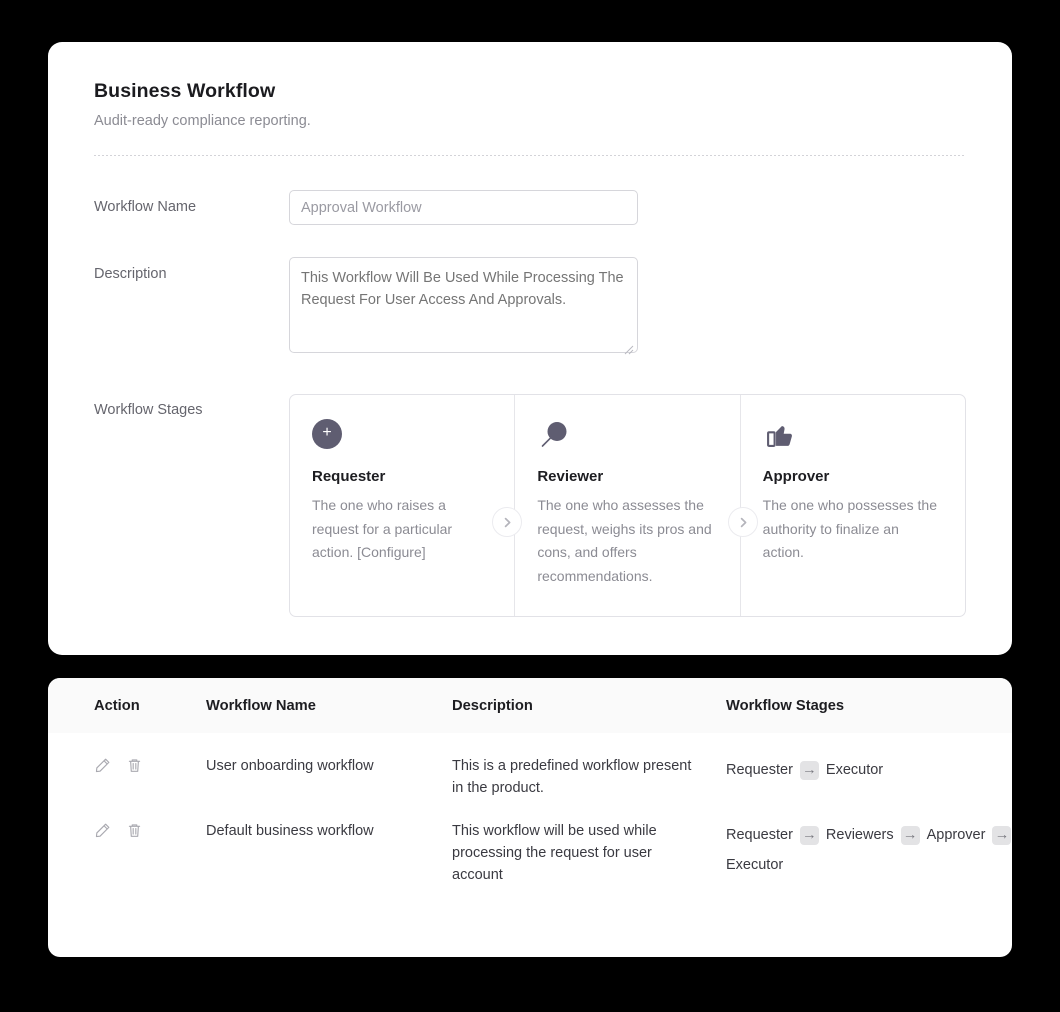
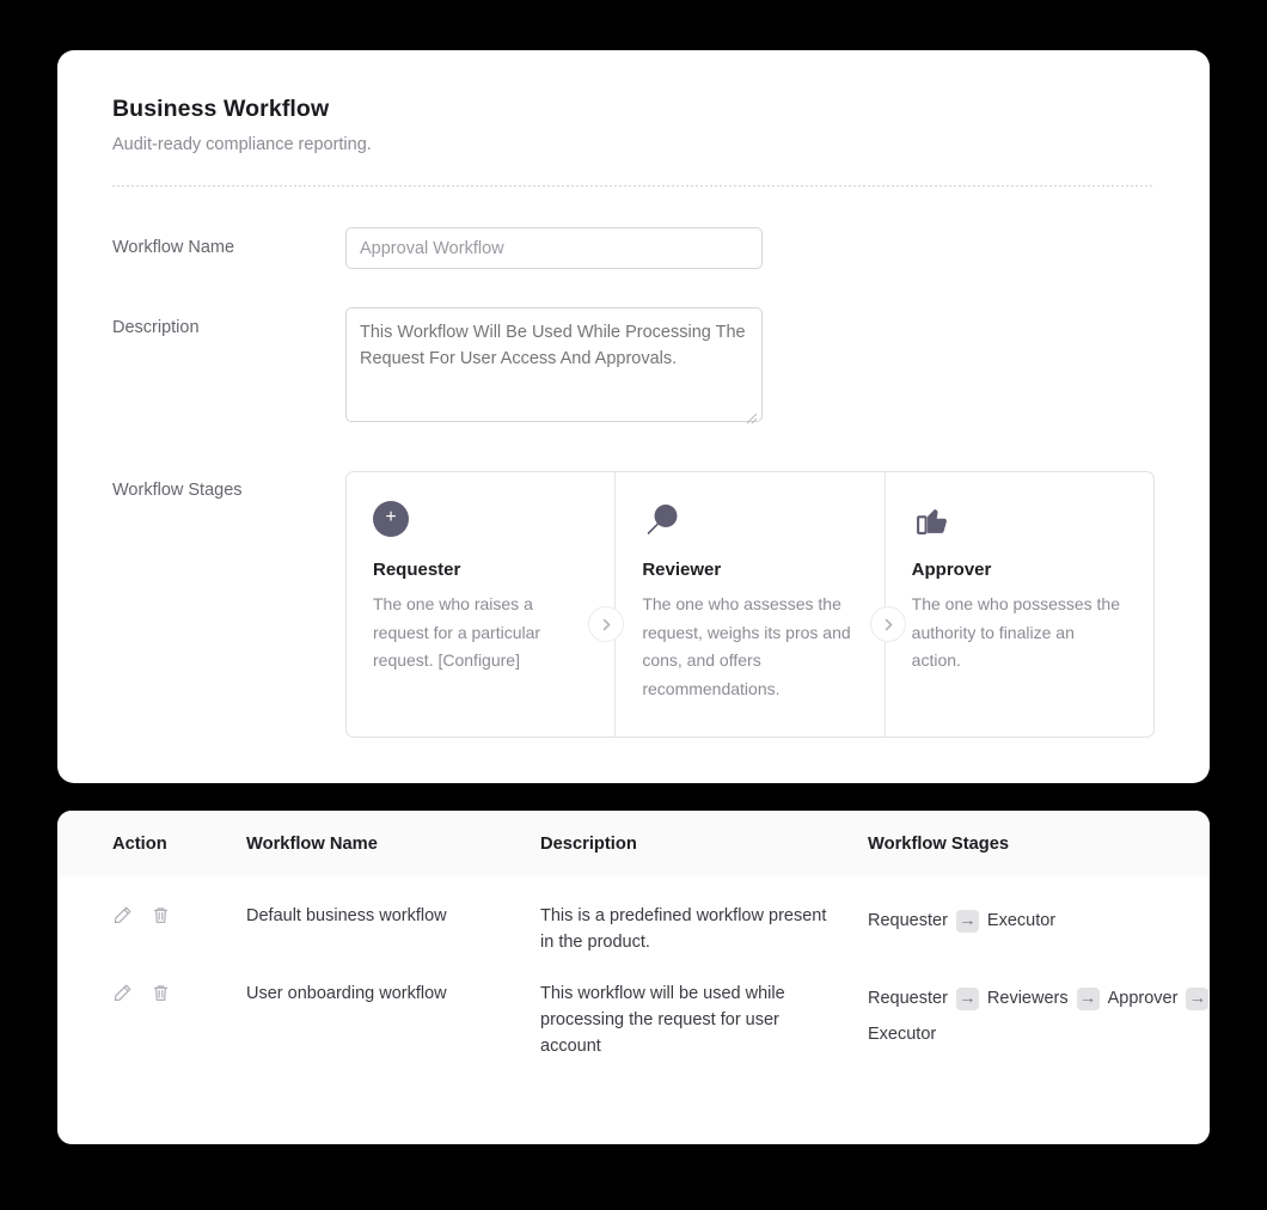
  Business Workflow
  Audit-ready compliance reporting.
  Workflow Name
  Approval Workflow
  Description
  Workflow Stages
  +
  Requester
- The one who raises a request for a particular action. [Configure]
+ The one who raises a request for a particular request. [Configure]
  Reviewer
  The one who assesses the request, weighs its pros and cons, and offers recommendations.
  Approver
  The one who possesses the authority to finalize an action.
  Action
  Workflow Name
  Description
  Workflow Stages
- User onboarding workflow
+ Default business workflow
  This is a predefined workflow present in the product.
  Requester
  →
  Executor
- Default business workflow
+ User onboarding workflow
  This workflow will be used while processing the request for user account
  Requester
  →
  Reviewers
  →
  Approver
  →
  Executor
